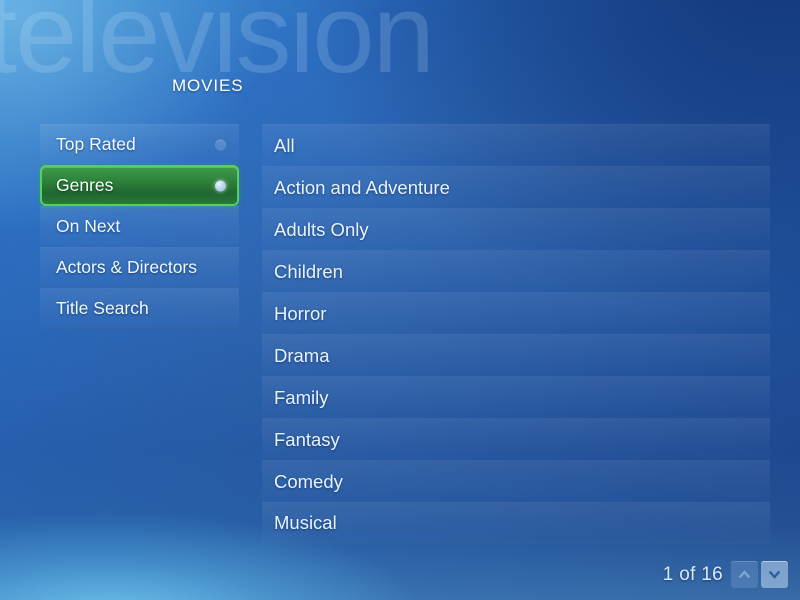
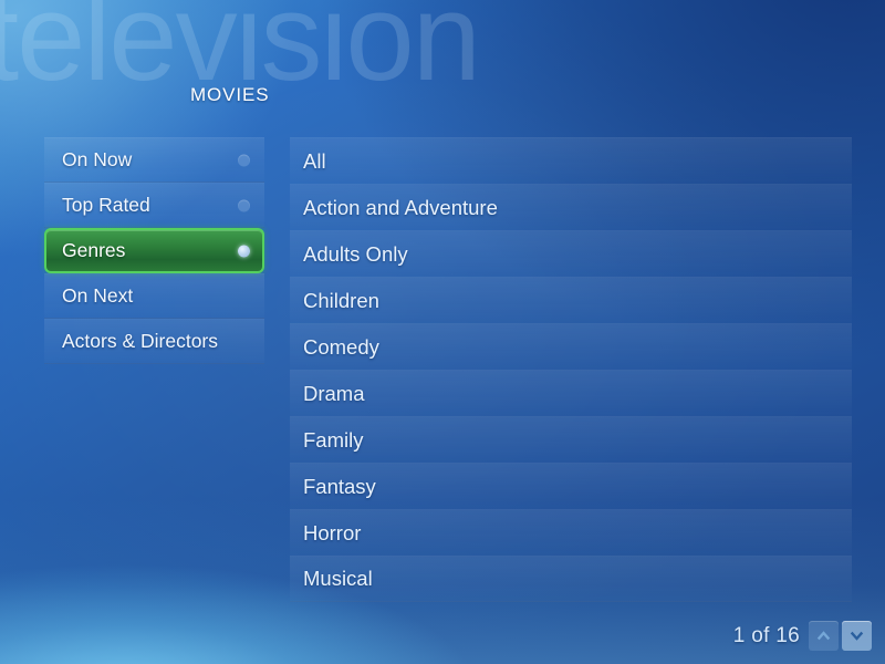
  television
  MOVIES
+ On Now
  Top Rated
  Genres
  On Next
  Actors & Directors
- Title Search
  All
  Action and Adventure
  Adults Only
  Children
- Horror
+ Comedy
  Drama
  Family
  Fantasy
- Comedy
+ Horror
  Musical
  1 of 16
